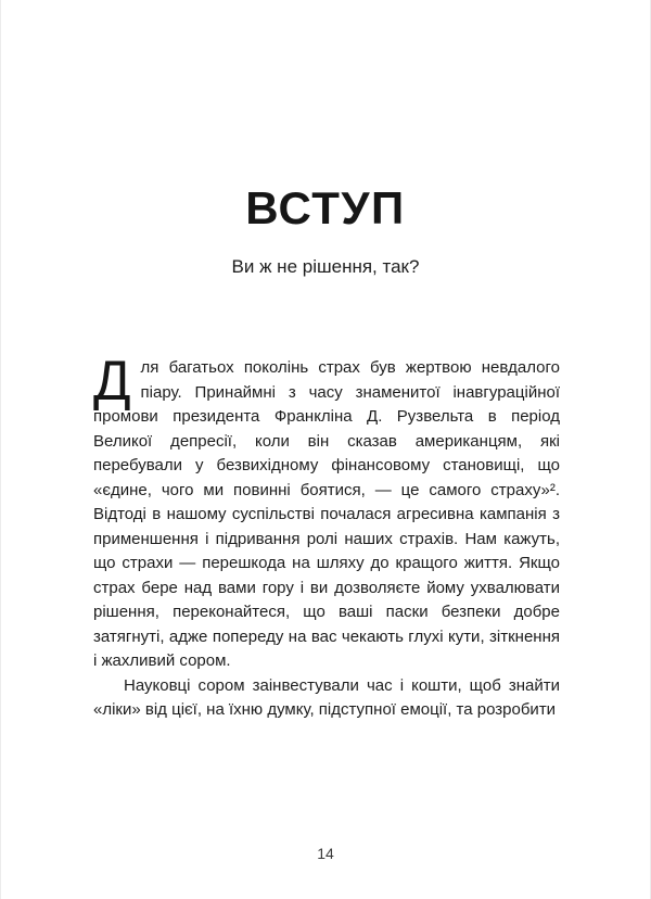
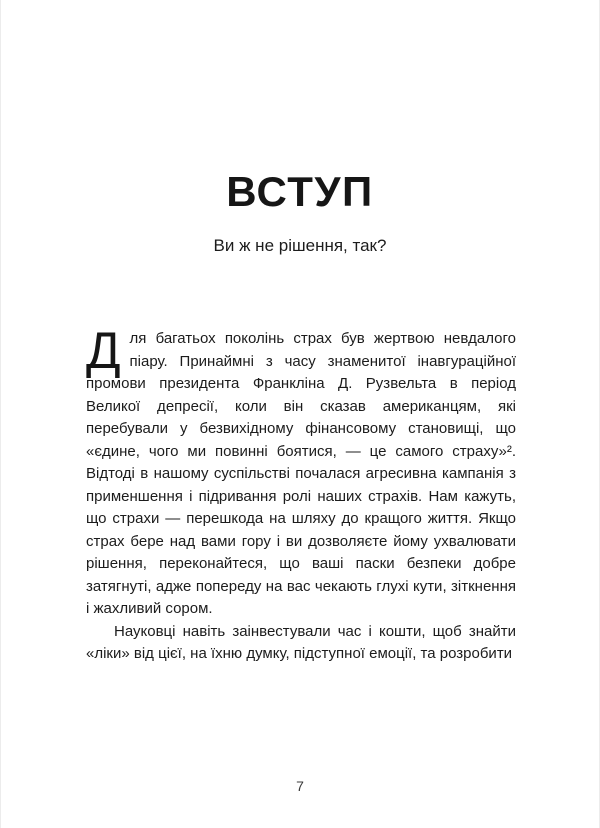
  ВСТУП
  Ви ж не рішення, так?
  Д
  ля багатьох поколінь страх був жертвою невдалого піару. Принаймні з часу знаменитої інавгураційної промови президента Франкліна Д. Рузвельта в період Великої депресії, коли він сказав американцям, які перебували у безвихідному фінансовому становищі, що «єдине, чого ми повинні боятися, — це самого страху»². Відтоді в нашому суспільстві почалася агресивна кампанія з применшення і підривання ролі наших страхів. Нам кажуть, що страхи — перешкода на шляху до кращого життя. Якщо страх бере над вами гору і ви дозволяєте йому ухвалювати рішення, переконайтеся, що ваші паски безпеки добре затягнуті, адже попереду на вас чекають глухі кути, зіткнення і жахливий сором.
- Науковці сором заінвестували час і кошти, щоб знайти «ліки» від цієї, на їхню думку, підступної емоції, та розробити
+ Науковці навіть заінвестували час і кошти, щоб знайти «ліки» від цієї, на їхню думку, підступної емоції, та розробити
- 14
+ 7
